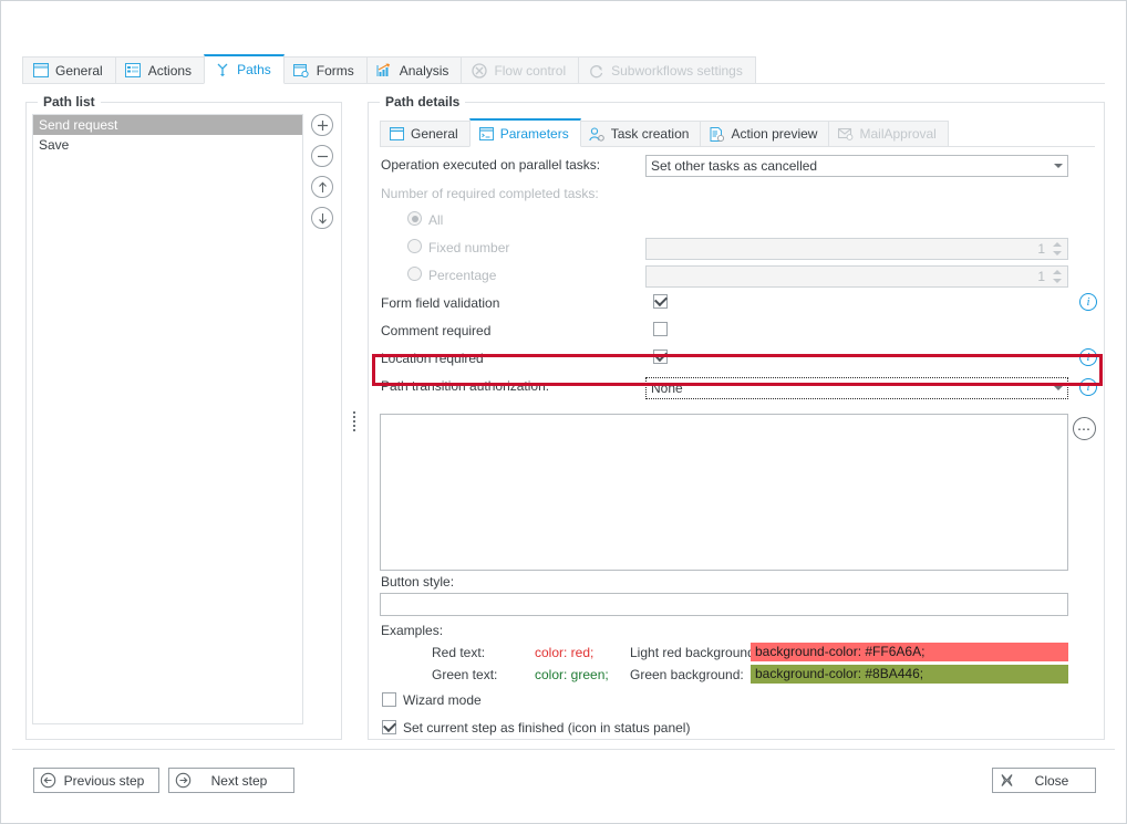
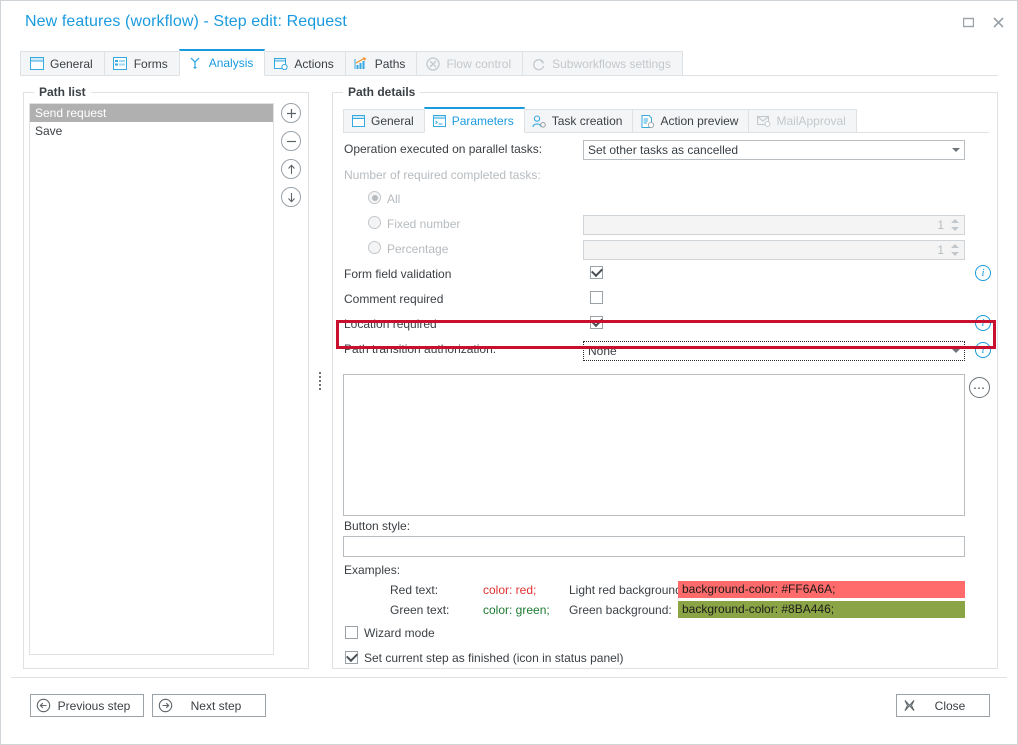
+ New features (workflow) - Step edit: Request
  General
- Actions
+ Forms
- Paths
+ Analysis
- Forms
+ Actions
- Analysis
+ Paths
  Flow control
  Subworkflows settings
  Path list
  Send request
  Save
  Path details
  General
  Parameters
  Task creation
  Action preview
  MailApproval
  Operation executed on parallel tasks:
  Set other tasks as cancelled
  Number of required completed tasks:
  All
  Fixed number
  1
  Percentage
  1
  Form field validation
  i
  Comment required
  Location required
  i
  Path transition authorization:
  None
  i
  ⋯
  Button style:
  Examples:
  Red text:
  color: red;
  Light red backgroun
  background-color: #FF6A6A;
  Green text:
  color: green;
  Green background:
  background-color: #8BA446;
  Wizard mode
  Set current step as finished (icon in status panel)
  Previous step
  Next step
  Close
